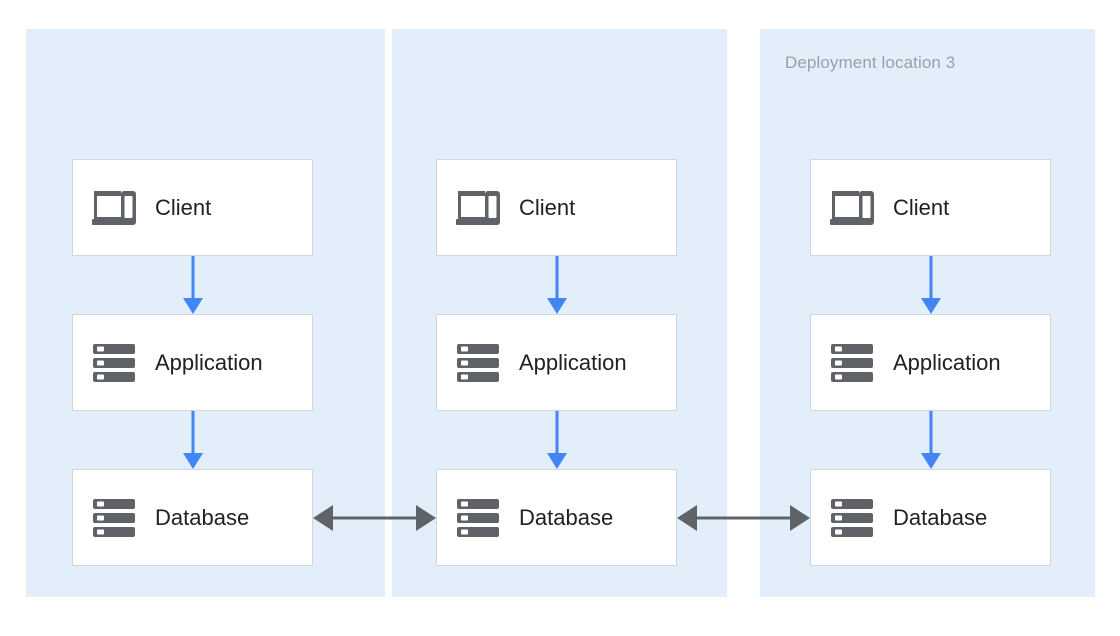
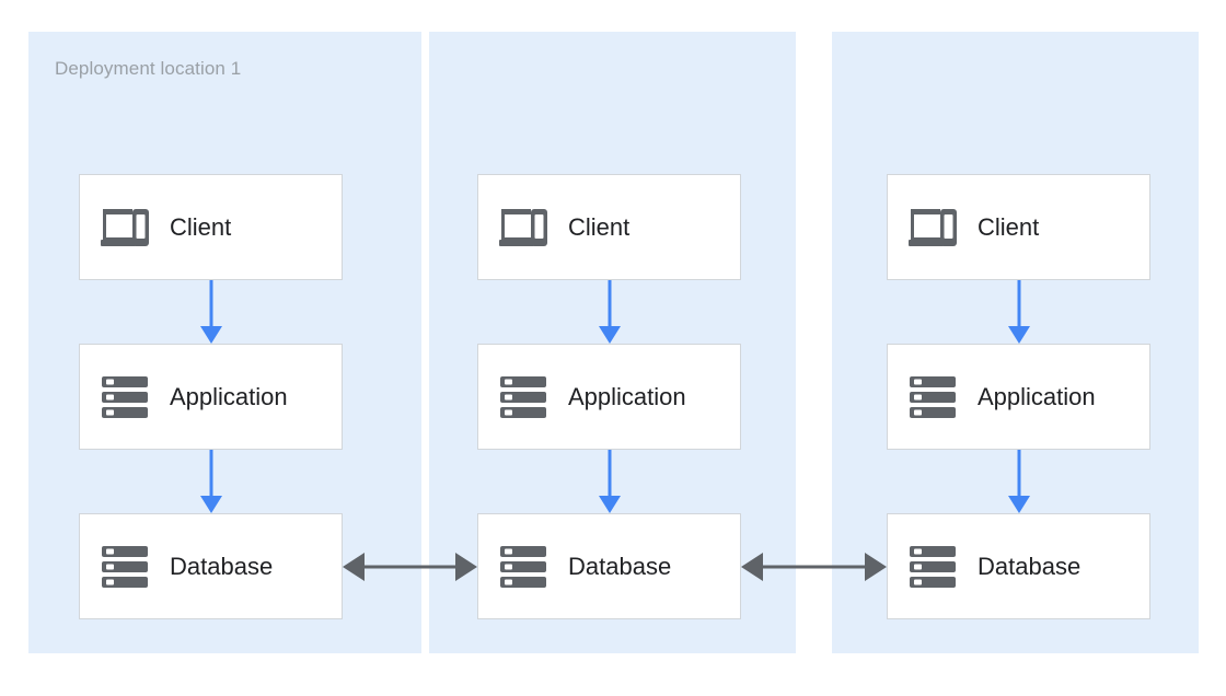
+ Deployment location 1
  Client
  Application
  Database
  Client
  Application
  Database
- Deployment location 3
  Client
  Application
  Database
